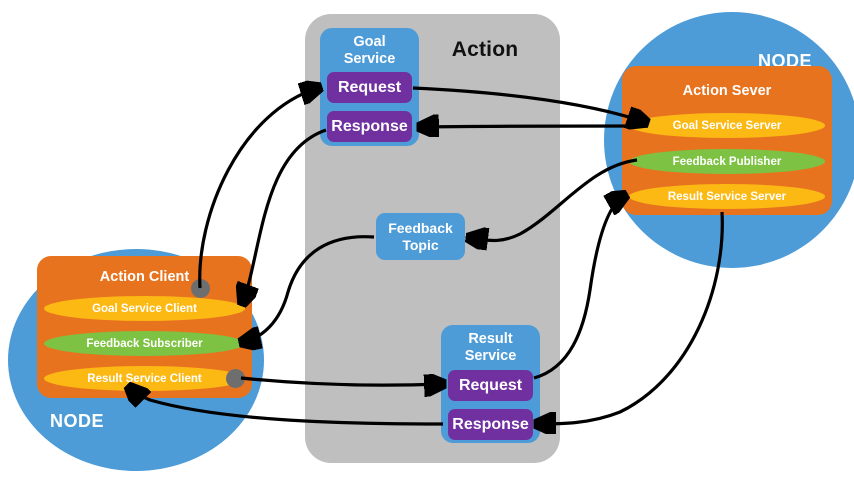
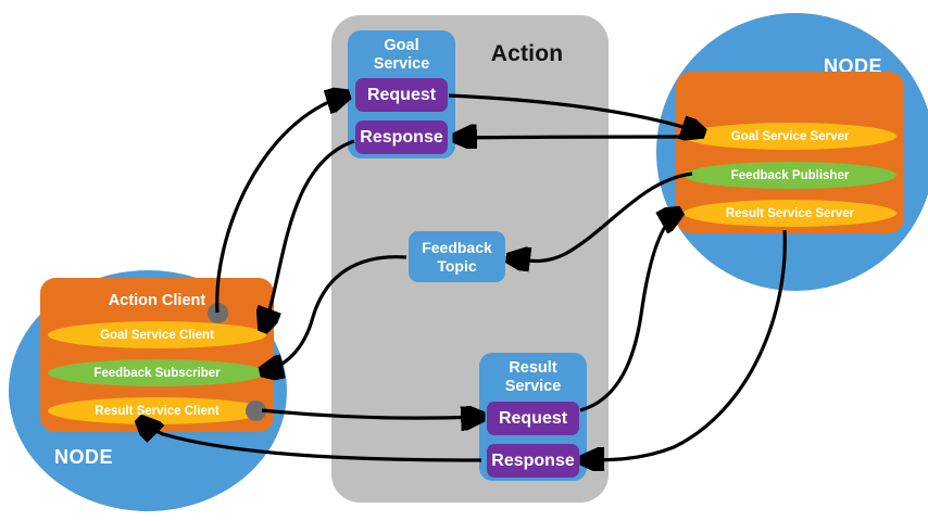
  Action
  NODE
- Action Sever
  Goal Service Server
  Feedback Publisher
  Result Service Server
  NODE
  Action Client
  Goal Service Client
  Feedback Subscriber
  Result Service Client
  Goal
  Service
  Request
  Response
  Feedback
  Topic
  Result
  Service
  Request
  Response
